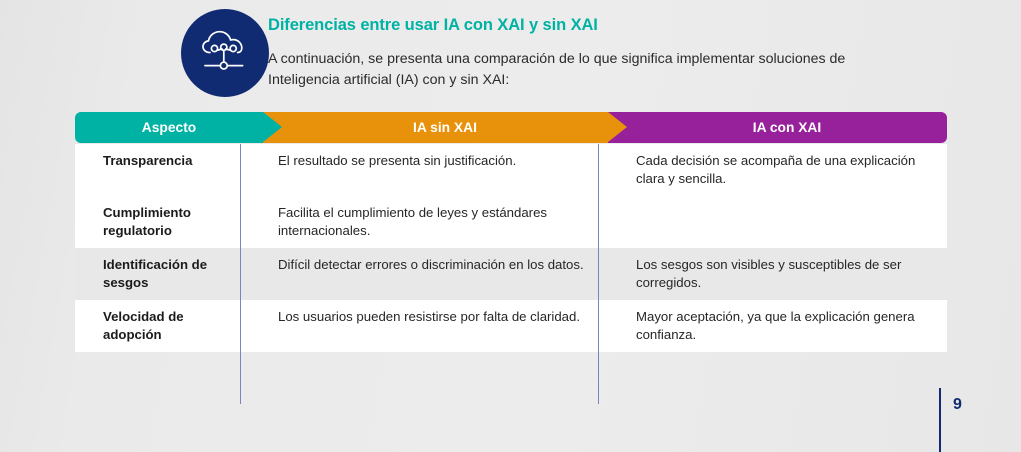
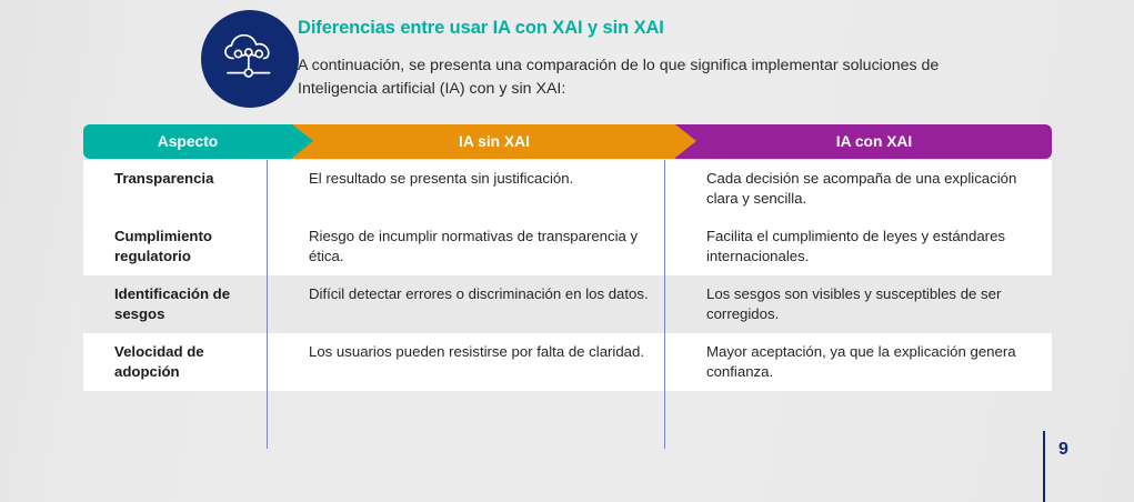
  Diferencias entre usar IA con XAI y sin XAI
  A continuación, se presenta una comparación de lo que significa implementar soluciones de Inteligencia artificial (IA) con y sin XAI:
  Aspecto
  IA sin XAI
  IA con XAI
  Transparencia
  El resultado se presenta sin justificación.
  Cada decisión se acompaña de una explicación clara y sencilla.
  Cumplimiento regulatorio
+ Riesgo de incumplir normativas de transparencia y ética.
  Facilita el cumplimiento de leyes y estándares internacionales.
  Identificación de sesgos
  Difícil detectar errores o discriminación en los datos.
  Los sesgos son visibles y susceptibles de ser corregidos.
  Velocidad de adopción
  Los usuarios pueden resistirse por falta de claridad.
  Mayor aceptación, ya que la explicación genera confianza.
  9
